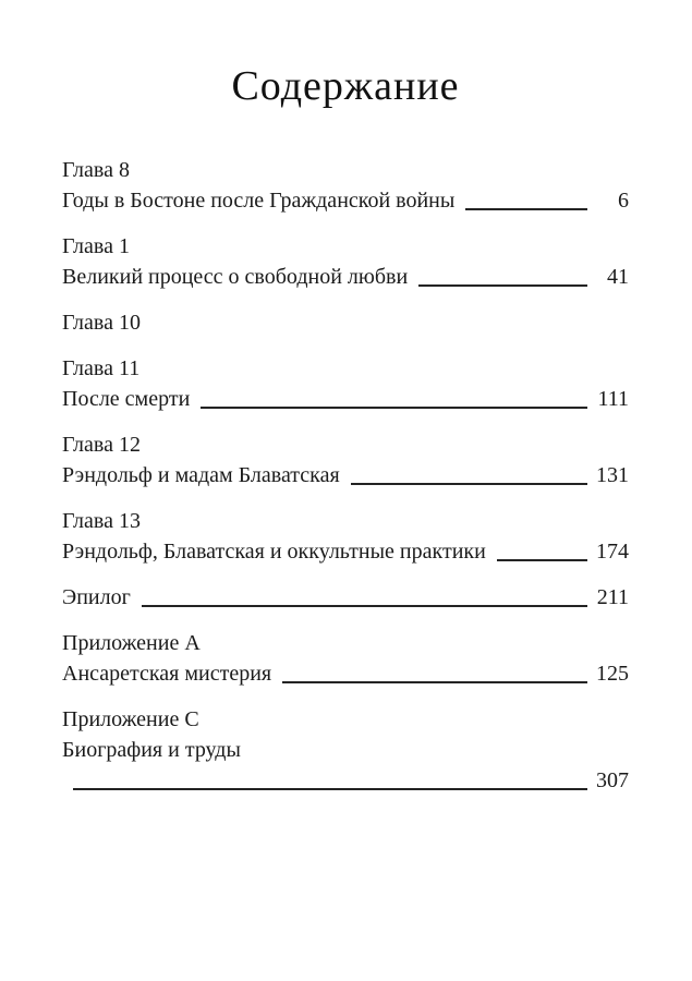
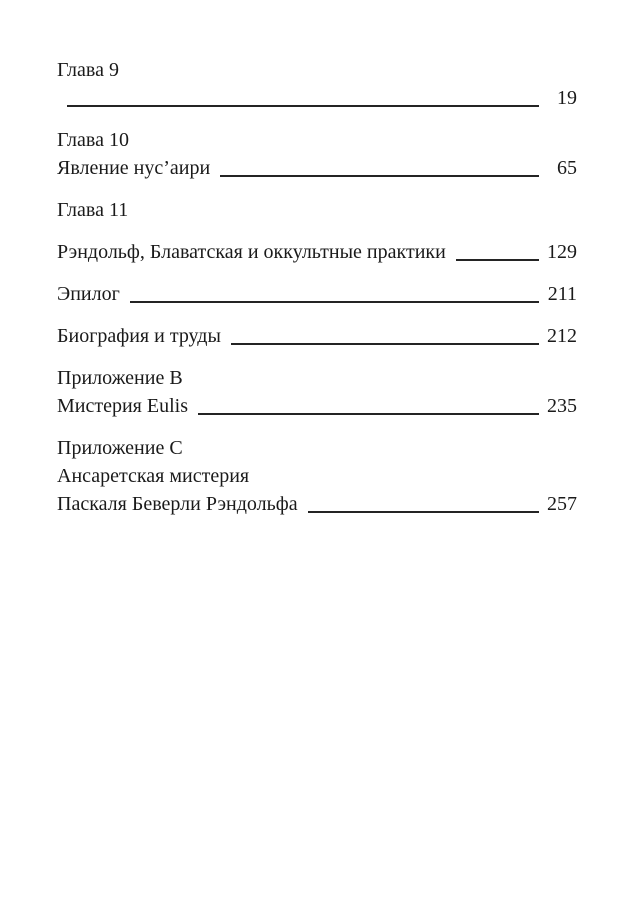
- Содержание
- Глава 8
- Годы в Бостоне после Гражданской войны
- 6
- Глава 1
+ Глава 9
- Великий процесс о свободной любви
- 41
+ 19
  Глава 10
+ Явление нус’аири
+ 65
  Глава 11
- После смерти
- 111
- Глава 12
- Рэндольф и мадам Блаватская
- 131
- Глава 13
  Рэндольф, Блаватская и оккультные практики
- 174
+ 129
  Эпилог
  211
- Приложение A
- Ансаретская мистерия
+ Биография и труды
- 125
+ 212
+ Приложение B
+ Мистерия Eulis
+ 235
  Приложение C
- Биография и труды
+ Ансаретская мистерия
+ Паскаля Беверли Рэндольфа
- 307
+ 257
